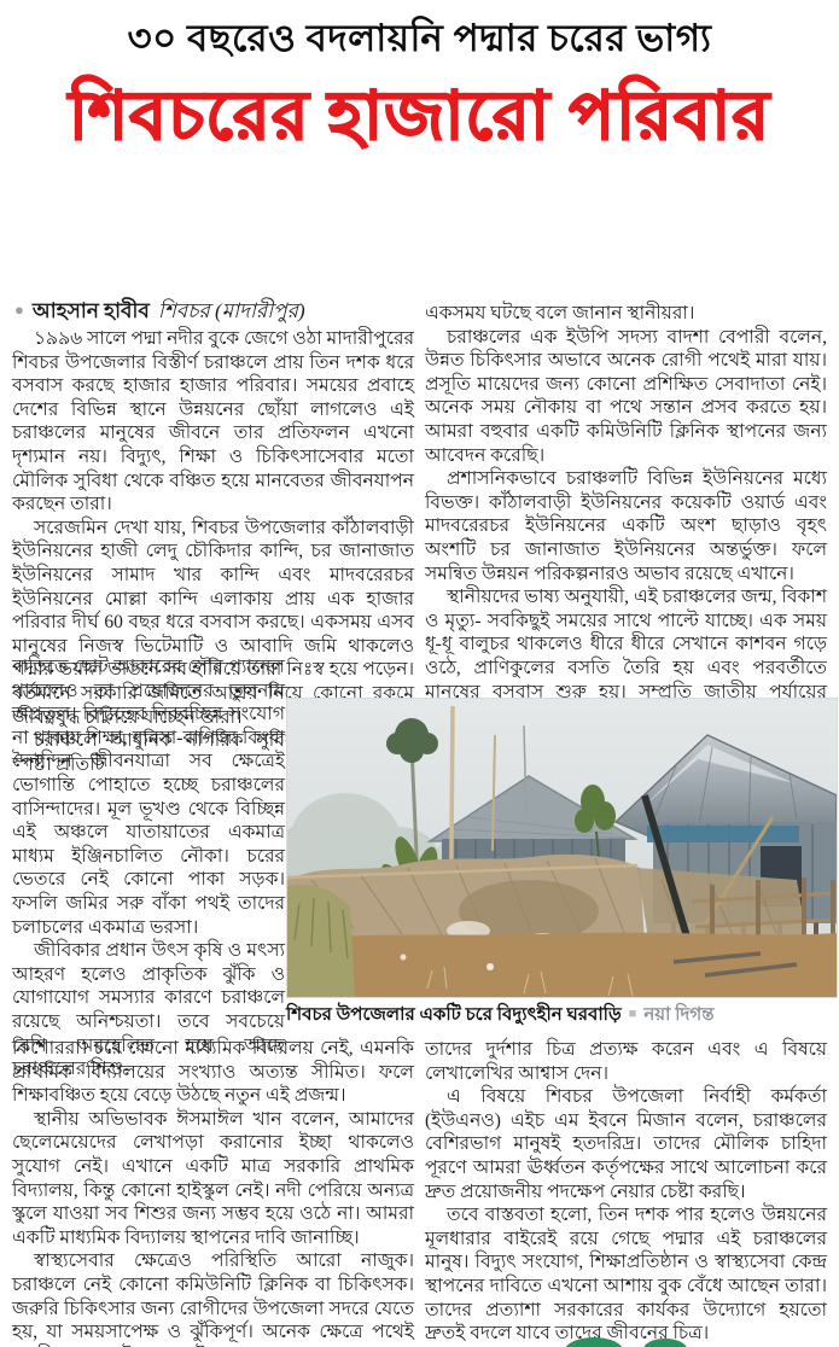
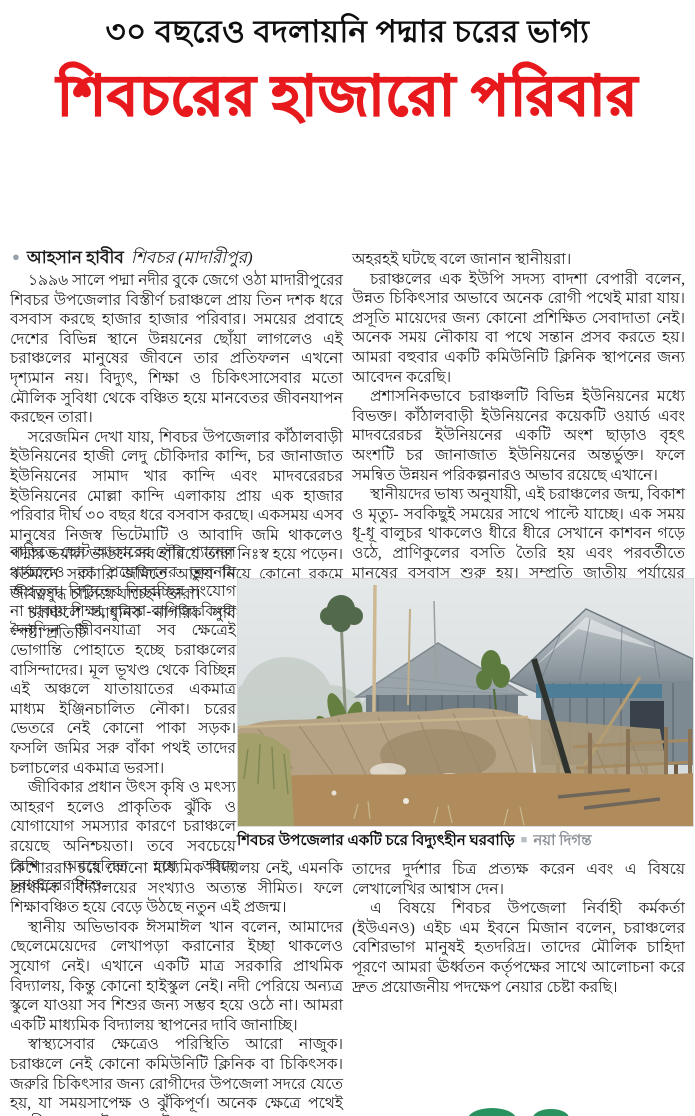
  ৩০ বছরেও বদলায়নি পদ্মার চরের ভাগ্য
  শিবচরের হাজারো পরিবার
  ● আহসান হাবীব শিবচর (মাদারীপুর)
  ১৯৯৬ সালে পদ্মা নদীর বুকে জেগে ওঠা মাদারীপুরের শিবচর উপজেলার বিস্তীর্ণ চরাঞ্চলে প্রায় তিন দশক ধরে বসবাস করছে হাজার হাজার পরিবার। সময়ের প্রবাহে দেশের বিভিন্ন স্থানে উন্নয়নের ছোঁয়া লাগলেও এই চরাঞ্চলের মানুষের জীবনে তার প্রতিফলন এখনো দৃশ্যমান নয়। বিদ্যুৎ, শিক্ষা ও চিকিৎসাসেবার মতো মৌলিক সুবিধা থেকে বঞ্চিত হয়ে মানবেতর জীবনযাপন করছেন তারা।
- সরেজমিন দেখা যায়, শিবচর উপজেলার কাঁঠালবাড়ী ইউনিয়নের হাজী লেদু চৌকিদার কান্দি, চর জানাজাত ইউনিয়নের সামাদ খার কান্দি এবং মাদবরেরচর ইউনিয়নের মোল্লা কান্দি এলাকায় প্রায় এক হাজার পরিবার দীর্ঘ 60 বছর ধরে বসবাস করছে। একসময় এসব মানুষের নিজস্ব ভিটেমাটি ও আবাদি জমি থাকলেও পদ্মার ভয়াল ভাঙনে সব হারিয়ে তারা নিঃস্ব হয়ে পড়েন। বর্তমানে সরকারি জমিতে আশ্রয় নিয়ে কোনো রকমে জীবনযুদ্ধ চালিয়ে যাচ্ছেন তারা।
+ সরেজমিন দেখা যায়, শিবচর উপজেলার কাঁঠালবাড়ী ইউনিয়নের হাজী লেদু চৌকিদার কান্দি, চর জানাজাত ইউনিয়নের সামাদ খার কান্দি এবং মাদবরেরচর ইউনিয়নের মোল্লা কান্দি এলাকায় প্রায় এক হাজার পরিবার দীর্ঘ ৩০ বছর ধরে বসবাস করছে। একসময় এসব মানুষের নিজস্ব ভিটেমাটি ও আবাদি জমি থাকলেও পদ্মার ভয়াল ভাঙনে সব হারিয়ে তারা নিঃস্ব হয়ে পড়েন। বর্তমানে সরকারি জমিতে আশ্রয় নিয়ে কোনো রকমে জীবনযুদ্ধ চালিয়ে যাচ্ছেন তারা।
  চরাঞ্চলে আধুনিক নাগরিক সুবি স্পষ্ট। প্রতিটি
  বাড়িতে ছোট আকারের সৌর প্যানেল থাকলেও তা প্রয়োজনের তুলনায় অপ্রতুল। বিদ্যুতের নিরবচ্ছিন্ন সংযোগ না থাকায় শিক্ষা, ব্যবসা-বাণিজ্য কিংবা দৈনন্দিন জীবনযাত্রা সব ক্ষেত্রেই ভোগান্তি পোহাতে হচ্ছে চরাঞ্চলের বাসিন্দাদের। মূল ভূখণ্ড থেকে বিচ্ছিন্ন এই অঞ্চলে যাতায়াতের একমাত্র মাধ্যম ইঞ্জিনচালিত নৌকা। চরের ভেতরে নেই কোনো পাকা সড়ক। ফসলি জমির সরু বাঁকা পথই তাদের চলাচলের একমাত্র ভরসা।
  জীবিকার প্রধান উৎস কৃষি ও মৎস্য আহরণ হলেও প্রাকৃতিক ঝুঁকি ও যোগাযোগ সমস্যার কারণে চরাঞ্চলে রয়েছে অনিশ্চয়তা। তবে সবচেয়ে বেশি অবহেলিত হয়ে আছে চরাঞ্চলের শিশু-
  কিশোররা। চরে কোনো মাধ্যমিক বিদ্যালয় নেই, এমনকি প্রাথমিক বিদ্যালয়ের সংখ্যাও অত্যন্ত সীমিত। ফলে শিক্ষাবঞ্চিত হয়ে বেড়ে উঠছে নতুন এই প্রজন্ম।
  স্থানীয় অভিভাবক ঈসমাঈল খান বলেন, আমাদের ছেলেমেয়েদের লেখাপড়া করানোর ইচ্ছা থাকলেও সুযোগ নেই। এখানে একটি মাত্র সরকারি প্রাথমিক বিদ্যালয়, কিন্তু কোনো হাইস্কুল নেই। নদী পেরিয়ে অন্যত্র স্কুলে যাওয়া সব শিশুর জন্য সম্ভব হয়ে ওঠে না। আমরা একটি মাধ্যমিক বিদ্যালয় স্থাপনের দাবি জানাচ্ছি।
  স্বাস্থ্যসেবার ক্ষেত্রেও পরিস্থিতি আরো নাজুক। চরাঞ্চলে নেই কোনো কমিউনিটি ক্লিনিক বা চিকিৎসক। জরুরি চিকিৎসার জন্য রোগীদের উপজেলা সদরে যেতে হয়, যা সময়সাপেক্ষ ও ঝুঁকিপূর্ণ। অনেক ক্ষেত্রে পথেই
- একসময ঘটছে বলে জানান স্থানীয়রা।
+ অহরহই ঘটছে বলে জানান স্থানীয়রা।
  চরাঞ্চলের এক ইউপি সদস্য বাদশা বেপারী বলেন, উন্নত চিকিৎসার অভাবে অনেক রোগী পথেই মারা যায়। প্রসূতি মায়েদের জন্য কোনো প্রশিক্ষিত সেবাদাতা নেই। অনেক সময় নৌকায় বা পথে সন্তান প্রসব করতে হয়। আমরা বহুবার একটি কমিউনিটি ক্লিনিক স্থাপনের জন্য আবেদন করেছি।
  প্রশাসনিকভাবে চরাঞ্চলটি বিভিন্ন ইউনিয়নের মধ্যে বিভক্ত। কাঁঠালবাড়ী ইউনিয়নের কয়েকটি ওয়ার্ড এবং মাদবরেরচর ইউনিয়নের একটি অংশ ছাড়াও বৃহৎ অংশটি চর জানাজাত ইউনিয়নের অন্তর্ভুক্ত। ফলে সমন্বিত উন্নয়ন পরিকল্পনারও অভাব রয়েছে এখানে।
  স্থানীয়দের ভাষ্য অনুযায়ী, এই চরাঞ্চলের জন্ম, বিকাশ ও মৃত্যু- সবকিছুই সময়ের সাথে পাল্টে যাচ্ছে। এক সময় ধূ-ধূ বালুচর থাকলেও ধীরে ধীরে সেখানে কাশবন গড়ে ওঠে, প্রাণিকুলের বসতি তৈরি হয় এবং পরবর্তীতে মানুষের বসবাস শুরু হয়। সম্প্রতি জাতীয় পর্যায়ের
  তাদের দুর্দশার চিত্র প্রত্যক্ষ করেন এবং এ বিষয়ে লেখালেখির আশ্বাস দেন।
  এ বিষয়ে শিবচর উপজেলা নির্বাহী কর্মকর্তা (ইউএনও) এইচ এম ইবনে মিজান বলেন, চরাঞ্চলের বেশিরভাগ মানুষই হতদরিদ্র। তাদের মৌলিক চাহিদা পূরণে আমরা ঊর্ধ্বতন কর্তৃপক্ষের সাথে আলোচনা করে দ্রুত প্রয়োজনীয় পদক্ষেপ নেয়ার চেষ্টা করছি।
- তবে বাস্তবতা হলো, তিন দশক পার হলেও উন্নয়নের মূলধারার বাইরেই রয়ে গেছে পদ্মার এই চরাঞ্চলের মানুষ। বিদ্যুৎ সংযোগ, শিক্ষাপ্রতিষ্ঠান ও স্বাস্থ্যসেবা কেন্দ্র স্থাপনের দাবিতে এখনো আশায় বুক বেঁধে আছেন তারা। তাদের প্রত্যাশা সরকারের কার্যকর উদ্যোগে হয়তো দ্রুতই বদলে যাবে তাদের জীবনের চিত্র।
  শিবচর উপজেলার একটি চরে বিদ্যুৎহীন ঘরবাড়ি ■ নয়া দিগন্ত
